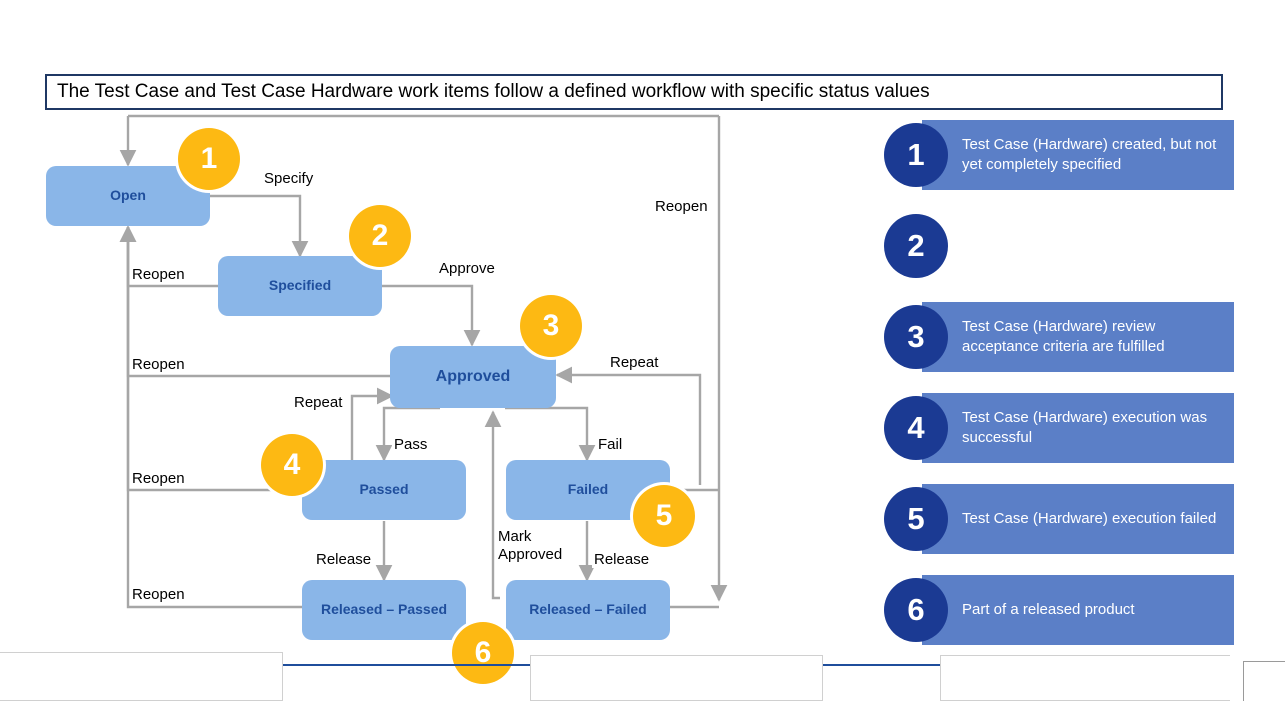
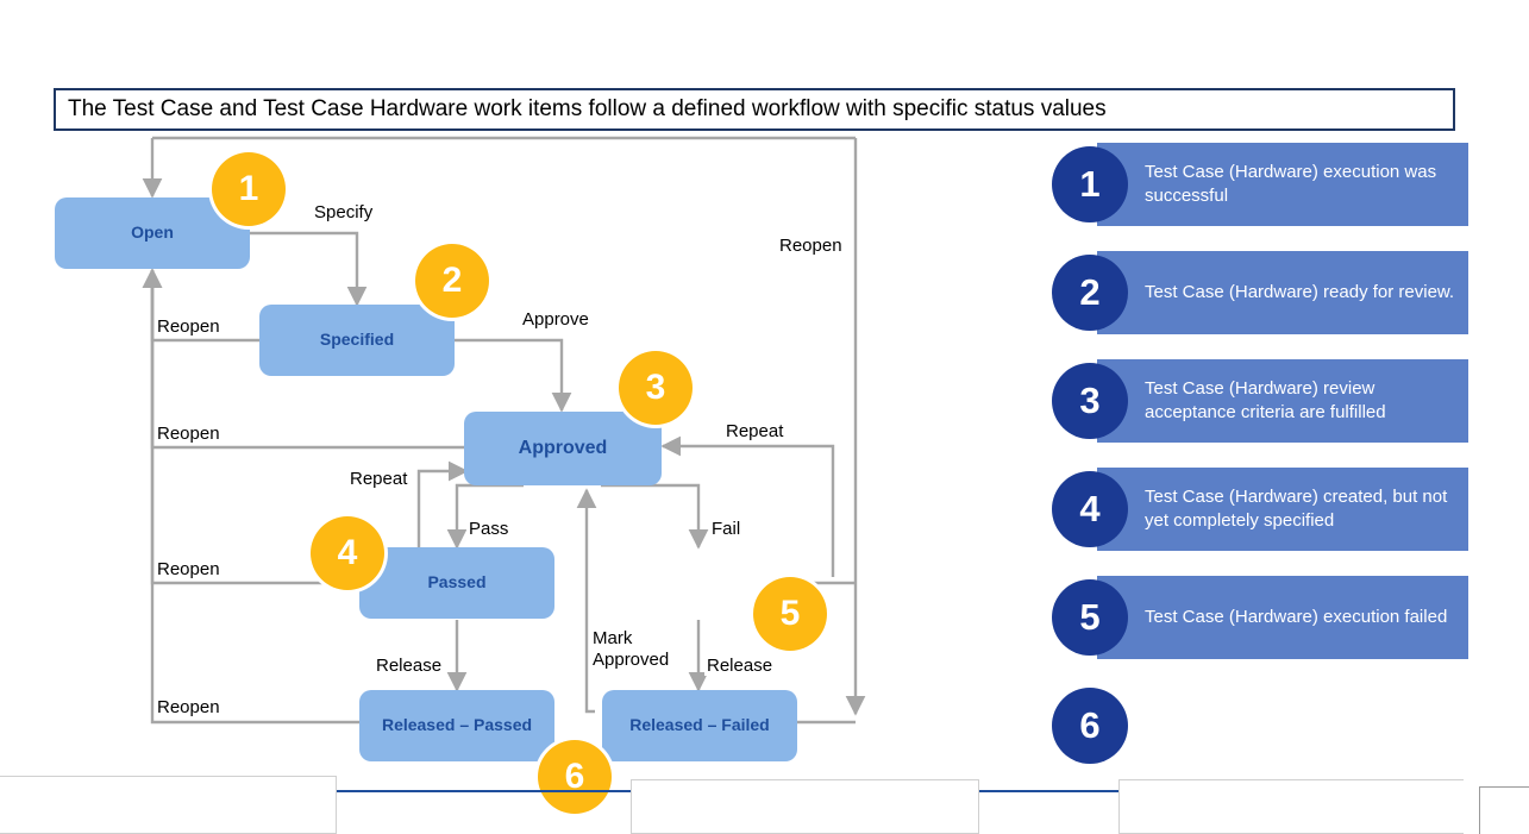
  The Test Case and Test Case Hardware work items follow a defined workflow with specific status values
  Open
  Specified
  Approved
  Passed
- Failed
  Released – Passed
  Released – Failed
  Specify
  Approve
  Reopen
  Reopen
  Reopen
  Reopen
  Reopen
  Repeat
  Repeat
  Pass
  Fail
  Release
  Release
  Mark
  Approved
  1
  2
  3
  4
  5
  6
- Test Case (Hardware) created, but not yet completely specified
+ Test Case (Hardware) execution was successful
  1
+ Test Case (Hardware) ready for review.
  2
  Test Case (Hardware) review acceptance criteria are fulfilled
  3
- Test Case (Hardware) execution was successful
+ Test Case (Hardware) created, but not yet completely specified
  4
  Test Case (Hardware) execution failed
  5
- Part of a released product
  6
